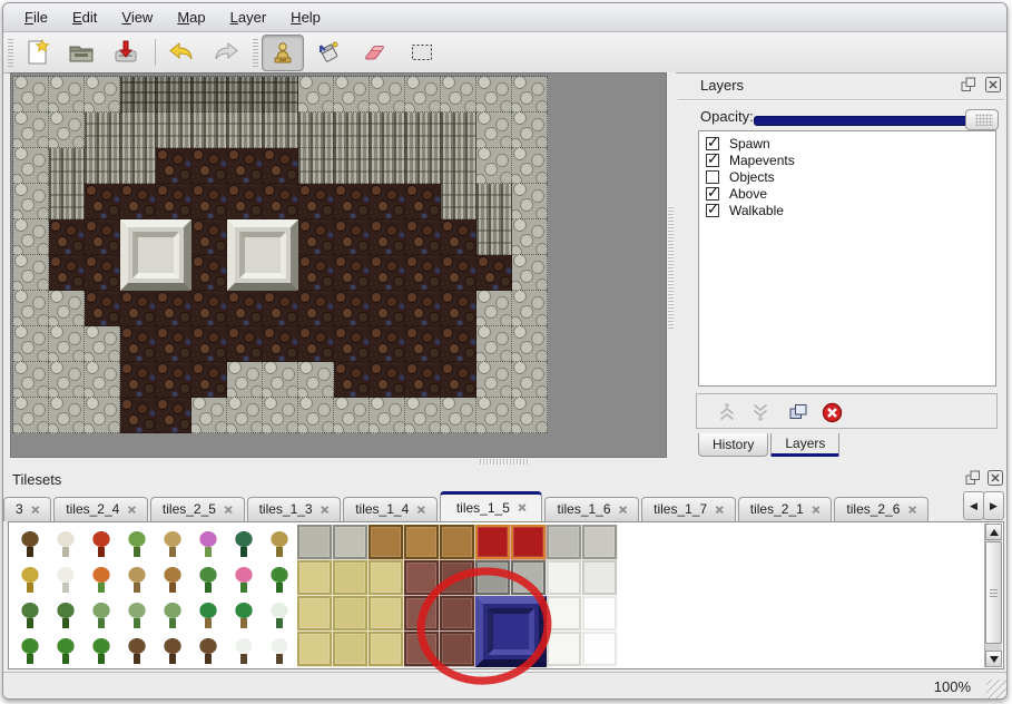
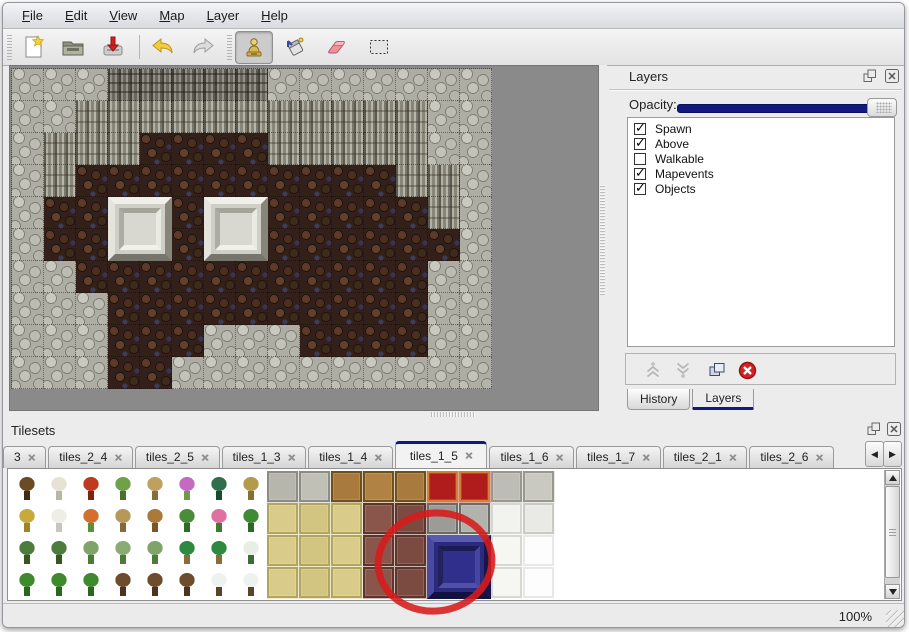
  File
  Edit
  View
  Map
  Layer
  Help
  Layers
  Opacity:
  Spawn
- Mapevents
+ Above
- Objects
+ Walkable
- Above
+ Mapevents
- Walkable
+ Objects
  History
  Layers
  Tilesets
  3
  ×
  tiles_2_4
  ×
  tiles_2_5
  ×
  tiles_1_3
  ×
  tiles_1_4
  ×
  tiles_1_5
  ×
  tiles_1_6
  ×
  tiles_1_7
  ×
  tiles_2_1
  ×
  tiles_2_6
  ×
  ◀
  ▶
  100%
